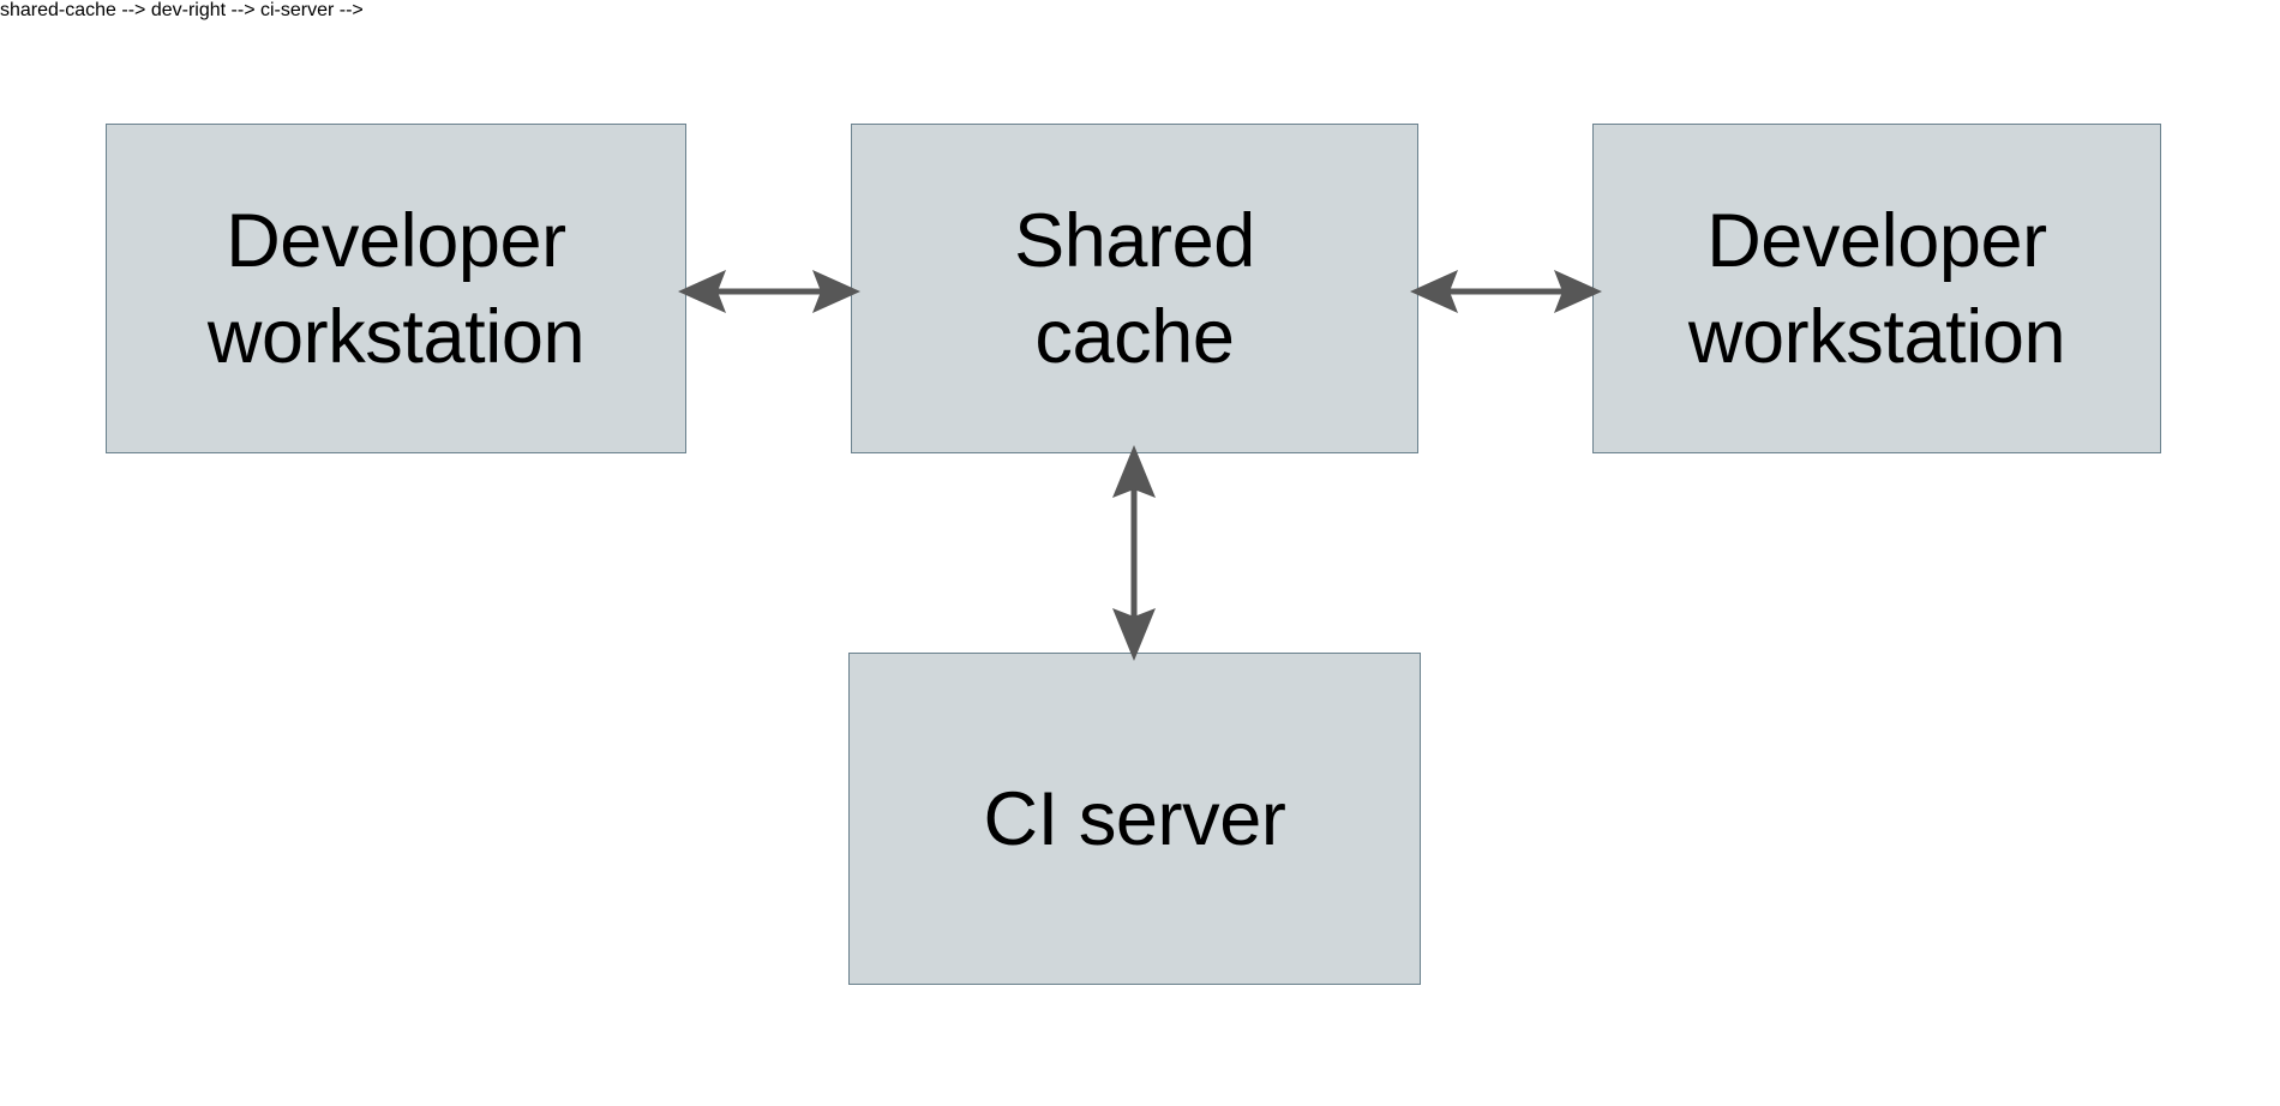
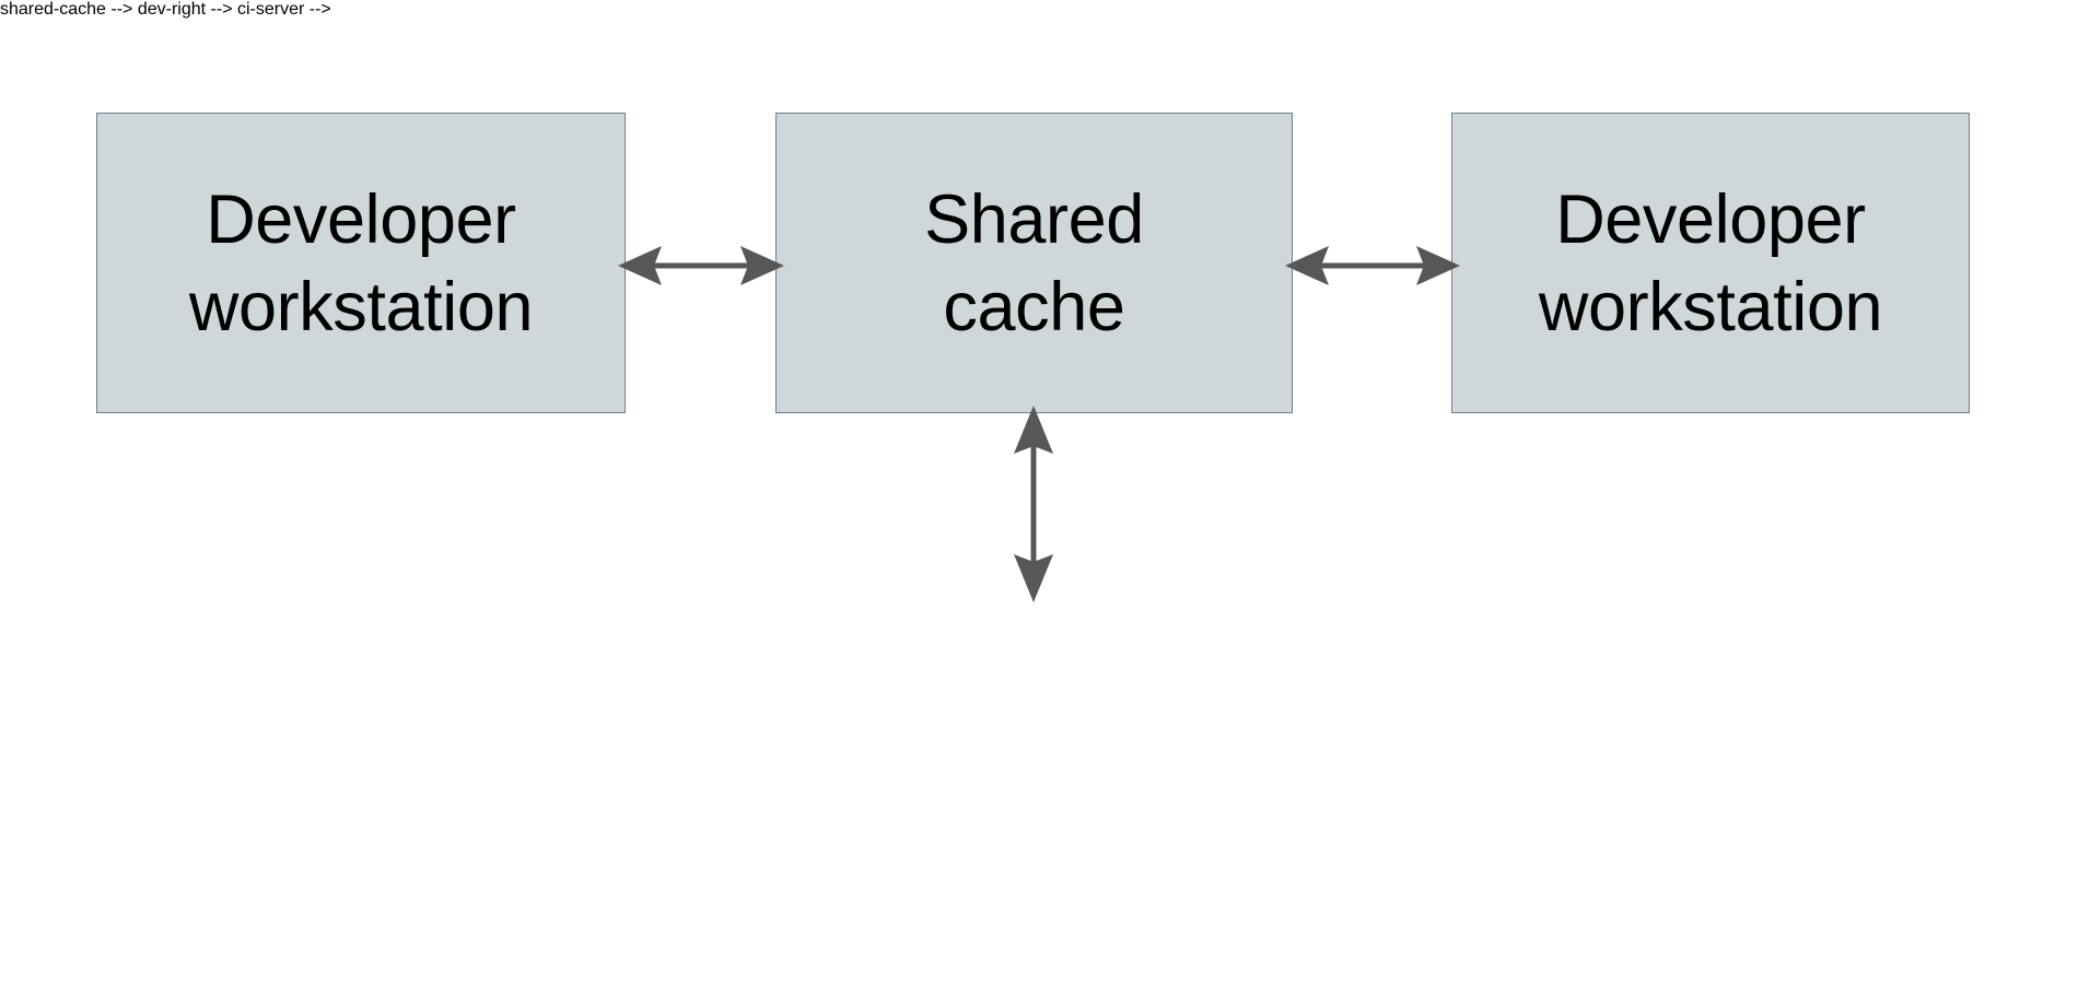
  Developer
  workstation
  Shared
  cache
  Developer
  workstation
- CI server
  shared-cache --> dev-right --> ci-server -->
